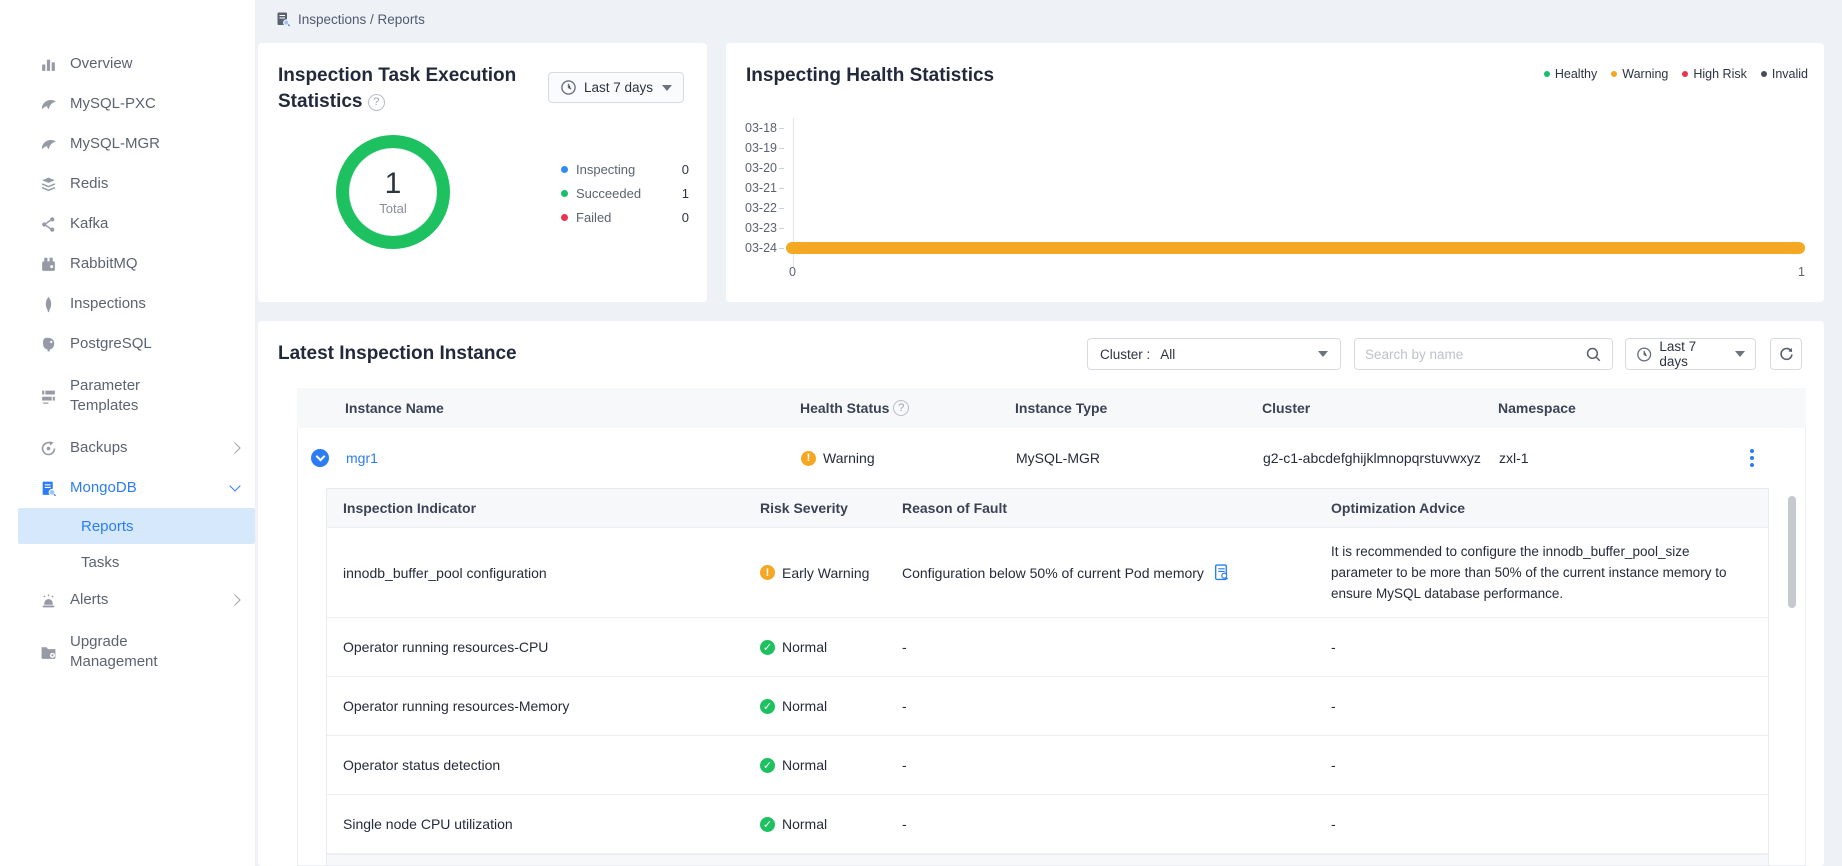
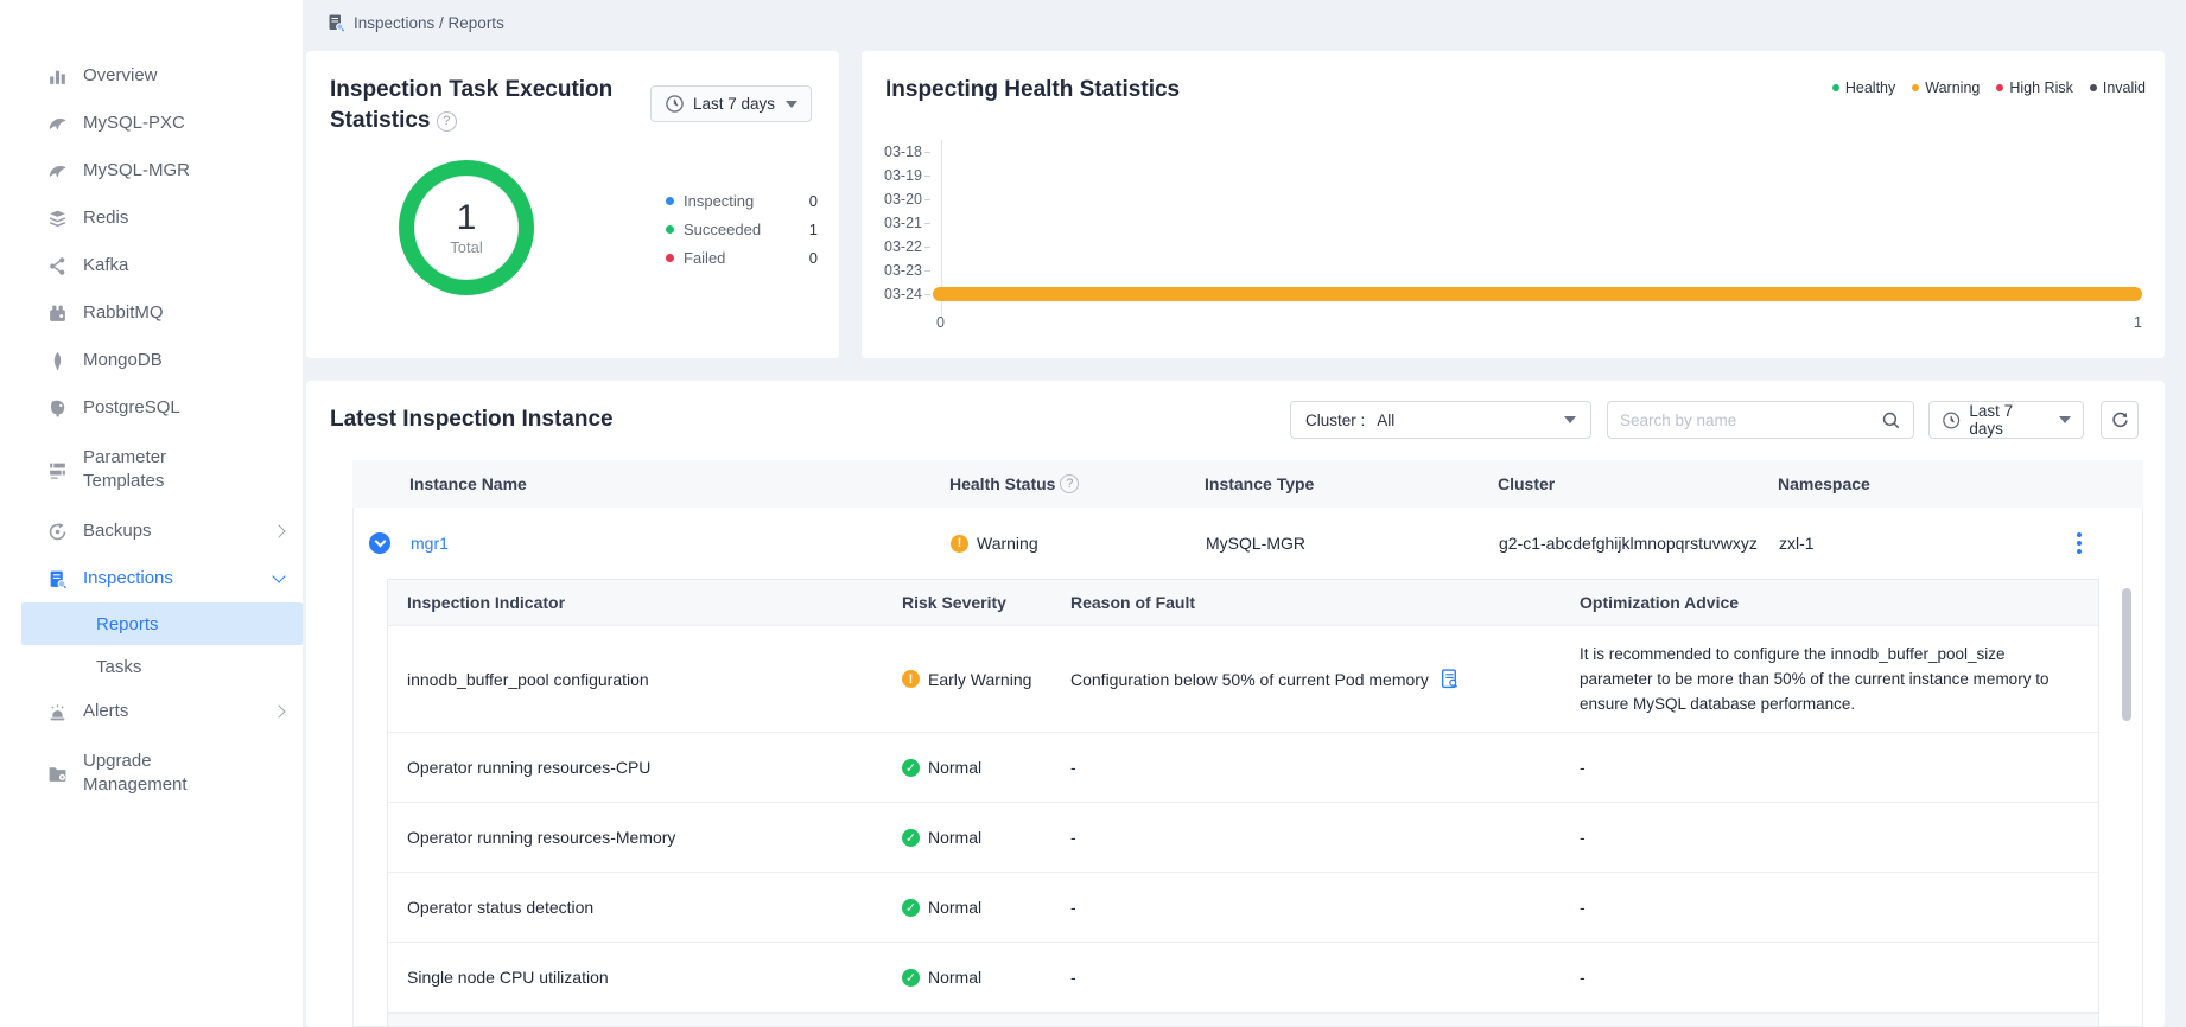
  Overview
  MySQL-PXC
  MySQL-MGR
  Redis
  Kafka
  RabbitMQ
- Inspections
+ MongoDB
  PostgreSQL
  Parameter Templates
  Backups
- MongoDB
+ Inspections
  Reports
  Tasks
  Alerts
  Upgrade Management
  Inspections / Reports
  Inspection Task Execution Statistics ?
  Last 7 days
  1
  Total
  Inspecting
  0
  Succeeded
  1
  Failed
  0
  Inspecting Health Statistics
  Healthy
  Warning
  High Risk
  Invalid
  03-18
  03-19
  03-20
  03-21
  03-22
  03-23
  03-24
  0
  1
  Latest Inspection Instance
  Cluster :
  All
  Search by name
  Last 7 days
  Instance Name
  Health Status ?
  Instance Type
  Cluster
  Namespace
  mgr1
  !
  Warning
  MySQL-MGR
  g2-c1-abcdefghijklmnopqrstuvwxyz
  zxl-1
  Inspection Indicator
  Risk Severity
  Reason of Fault
  Optimization Advice
  innodb_buffer_pool configuration
  !
  Early Warning
  Configuration below 50% of current Pod memory
  It is recommended to configure the innodb_buffer_pool_size parameter to be more than 50% of the current instance memory to ensure MySQL database performance.
  Operator running resources-CPU
  ✓
  Normal
  -
  -
  Operator running resources-Memory
  ✓
  Normal
  -
  -
  Operator status detection
  ✓
  Normal
  -
  -
  Single node CPU utilization
  ✓
  Normal
  -
  -
